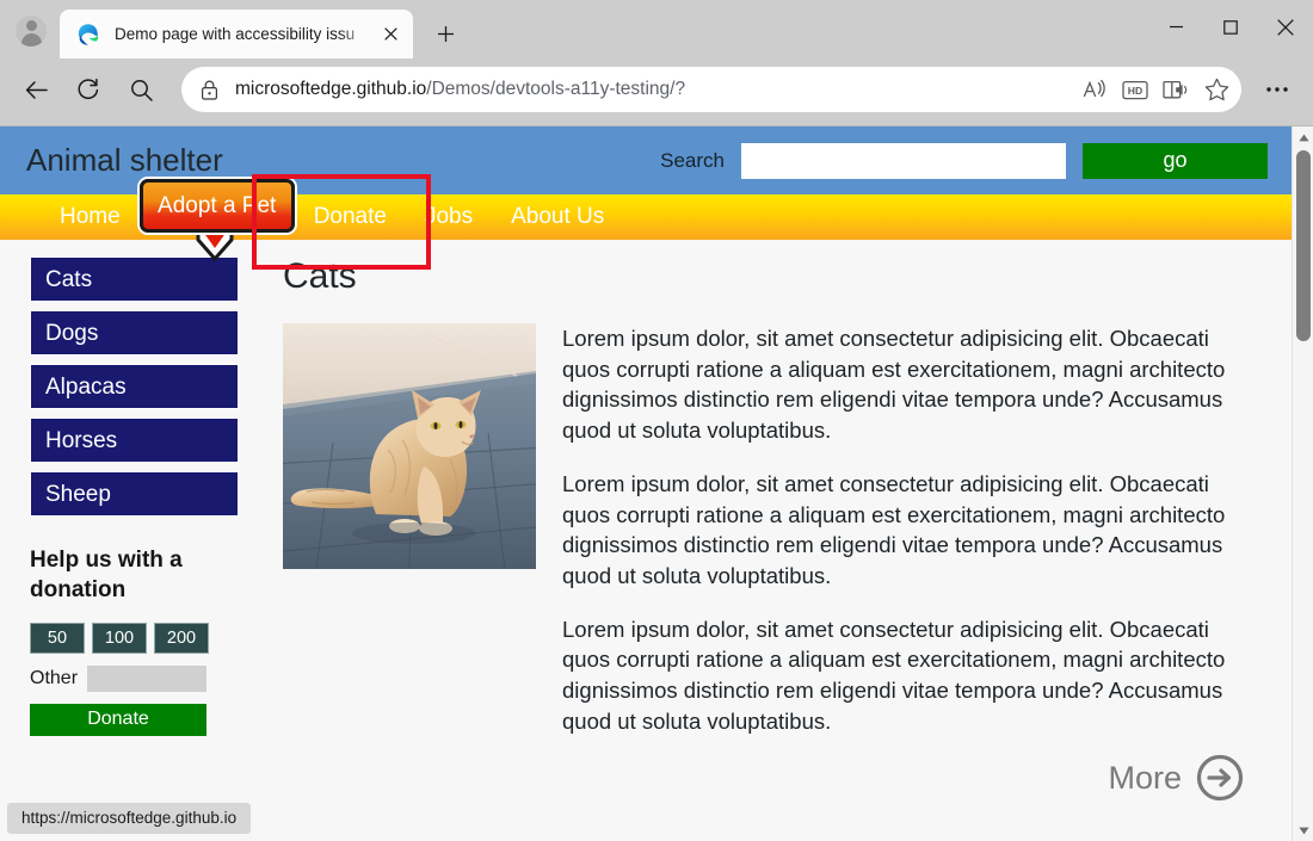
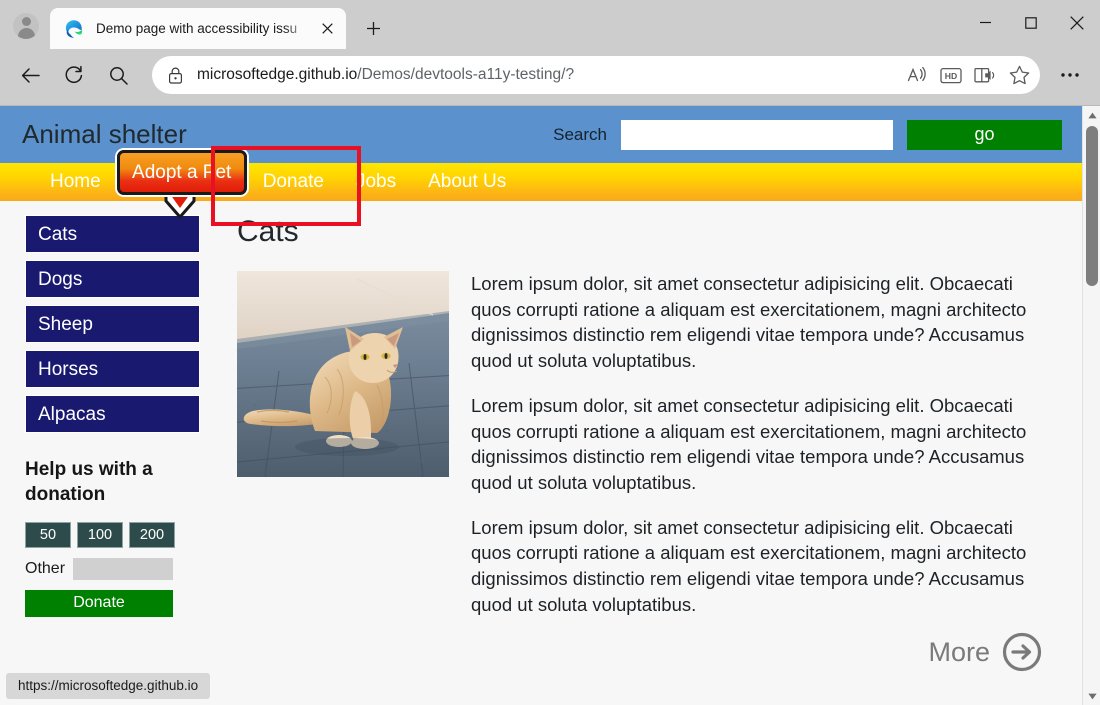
  Demo page with accessibility issu
  microsoftedge.github.io/Demos/devtools-a11y-testing/?
  HD
  Animal shelter
  Search
  go
  Home
  Adopt a Pet
  Donate
  Jobs
  About Us
  Cats
  Dogs
- Alpacas
+ Sheep
  Horses
- Sheep
+ Alpacas
  Help us with a donation
  50
  100
  200
  Other
  Donate
  Cats
  Lorem ipsum dolor, sit amet consectetur adipisicing elit. Obcaecati quos corrupti ratione a aliquam est exercitationem, magni architecto dignissimos distinctio rem eligendi vitae tempora unde? Accusamus quod ut soluta voluptatibus.
  Lorem ipsum dolor, sit amet consectetur adipisicing elit. Obcaecati quos corrupti ratione a aliquam est exercitationem, magni architecto dignissimos distinctio rem eligendi vitae tempora unde? Accusamus quod ut soluta voluptatibus.
  Lorem ipsum dolor, sit amet consectetur adipisicing elit. Obcaecati quos corrupti ratione a aliquam est exercitationem, magni architecto dignissimos distinctio rem eligendi vitae tempora unde? Accusamus quod ut soluta voluptatibus.
  More
  https://microsoftedge.github.io
